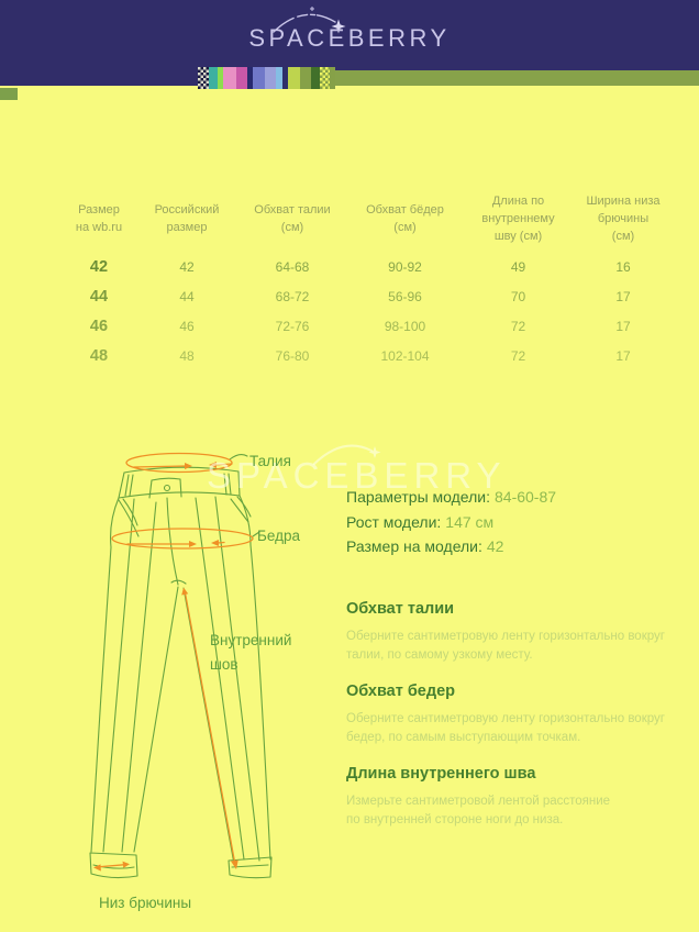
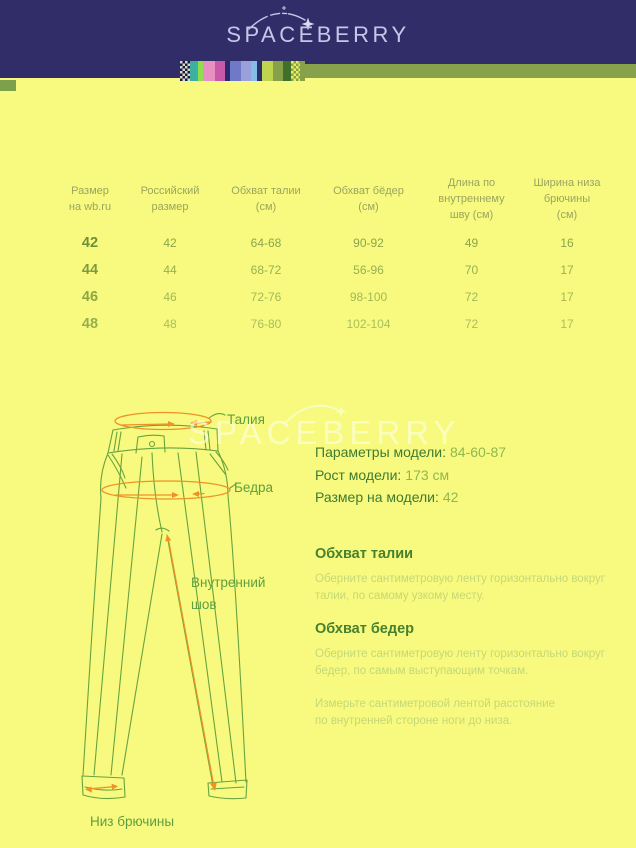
  SPACEBERRY
  Размер
  на wb.ru
  Российский
  размер
  Обхват талии
  (см)
  Обхват бёдер
  (см)
  Длина по
  внутреннему
  шву (см)
  Ширина низа
  брючины
  (см)
  42
  42
  64-68
  90-92
  49
  16
  44
  44
  68-72
  56-96
  70
  17
  46
  46
  72-76
  98-100
  72
  17
  48
  48
  76-80
  102-104
  72
  17
  SPACEBERRY
  Талия
  Бедра
  Внутренний
  шов
  Низ брючины
  Параметры модели: 84-60-87
- Рост модели: 147 см
+ Рост модели: 173 см
  Размер на модели: 42
  Обхват талии
  Оберните сантиметровую ленту горизонтально вокруг
  талии, по самому узкому месту.
  Обхват бедер
  Оберните сантиметровую ленту горизонтально вокруг
  бедер, по самым выступающим точкам.
- Длина внутреннего шва
  Измерьте сантиметровой лентой расстояние
  по внутренней стороне ноги до низа.
